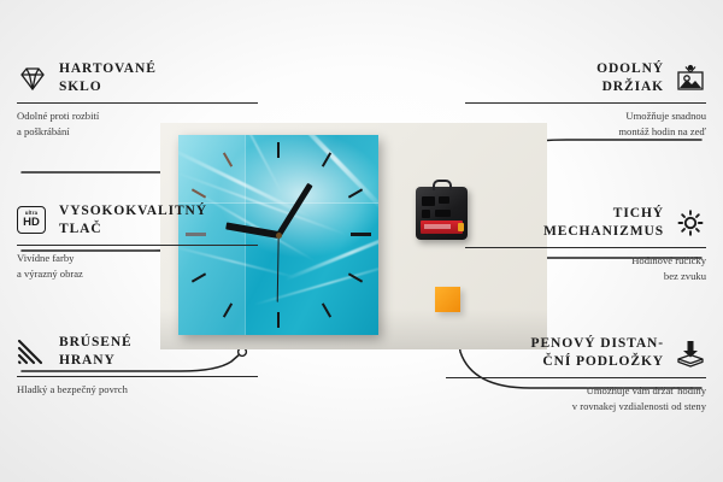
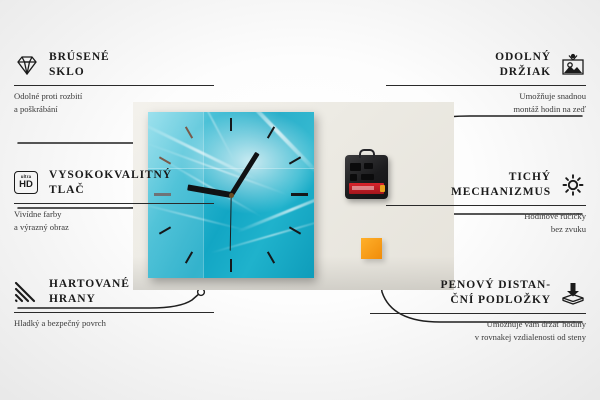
- HARTOVANÉ
+ BRÚSENÉ
  SKLO
  Odolné proti rozbití
  a poškrábání
  HD
  VYSOKOKVALITNÝ
  TLAČ
  Vivídne farby
  a výrazný obraz
- BRÚSENÉ
+ HARTOVANÉ
  HRANY
  Hladký a bezpečný povrch
  ODOLNÝ
  DRŽIAK
  Umožňuje snadnou
  montáž hodin na zeď
  TICHÝ
  MECHANIZMUS
  Hodinové ručičky
  bez zvuku
  PENOVÝ DISTAN-
  ČNÍ PODLOŽKY
  Umožňuje vám držať hodiny
  v rovnakej vzdialenosti od steny
